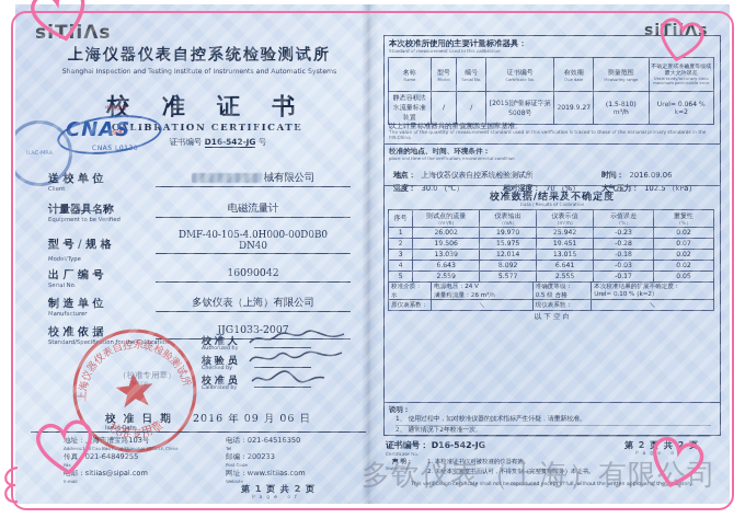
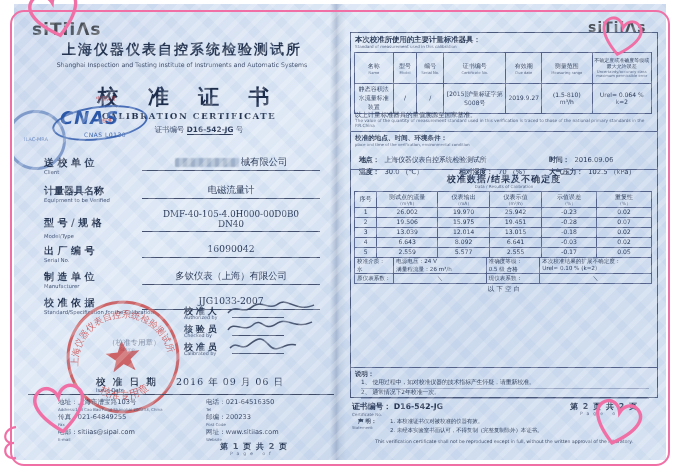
- 多钦仪表（上海）有限公司
